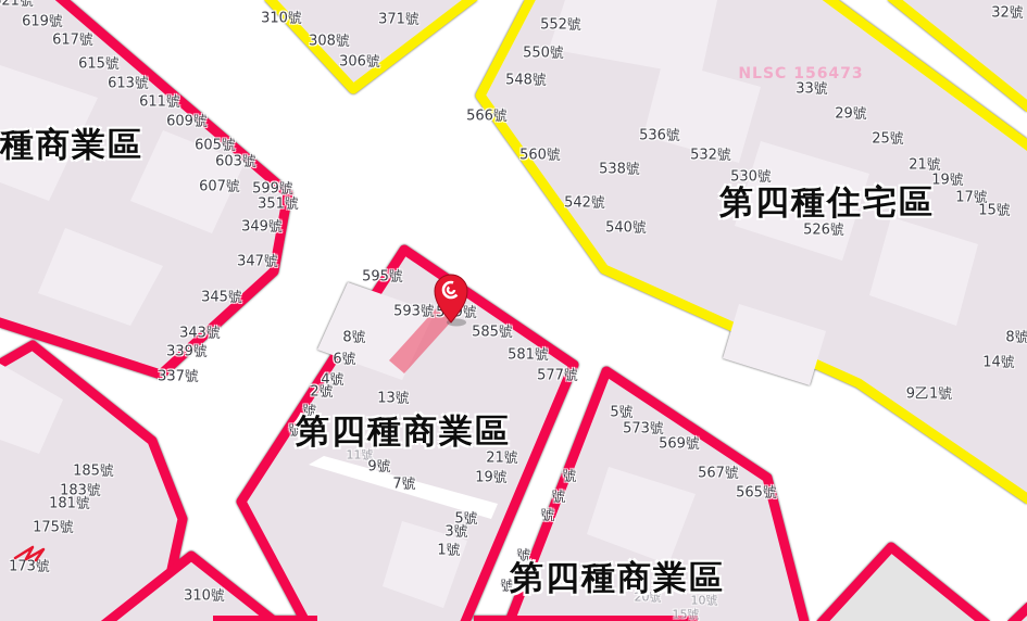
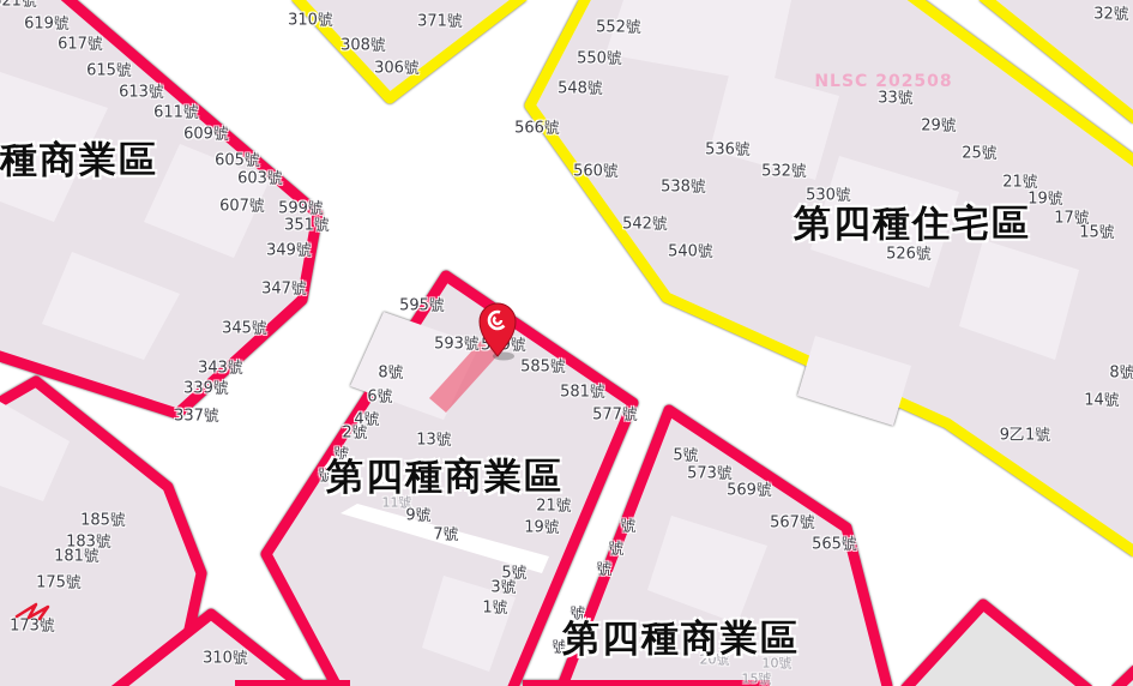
  21號
  619號
  617號
  615號
  613號
  611號
  609號
  605號
  603號
  607號
  599號
  351號
  349號
  347號
  345號
  343號
  339號
  337號
  310號
  371號
  308號
  306號
  552號
  550號
  548號
  566號
  560號
  536號
  538號
  532號
  530號
  542號
  540號
  526號
  33號
  29號
  25號
  21號
  19號
  17號
  15號
  32號
  8號
  14號
  9乙1號
  595號
  593號
  585號
  581號
  577號
  8號
  6號
  4號
  2號
  號
  號
  13號
  11號
  9號
  7號
  21號
  19號
  5號
  3號
  1號
  號
  號
  號
  號
  號
  5號
  573號
  569號
  567號
  565號
  20號
  10號
  15號
  185號
  183號
  181號
  175號
  173號
  310號
  第四種住宅區
  第四種商業區
  第四種商業區
- NLSC 156473
+ NLSC 202508
